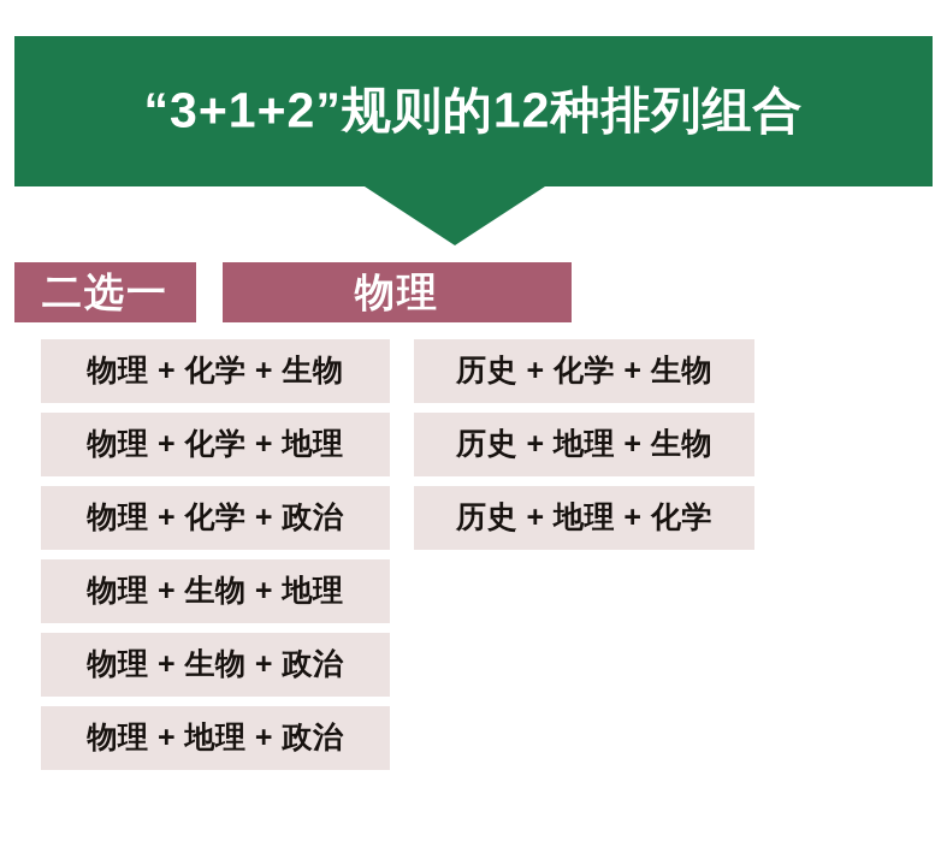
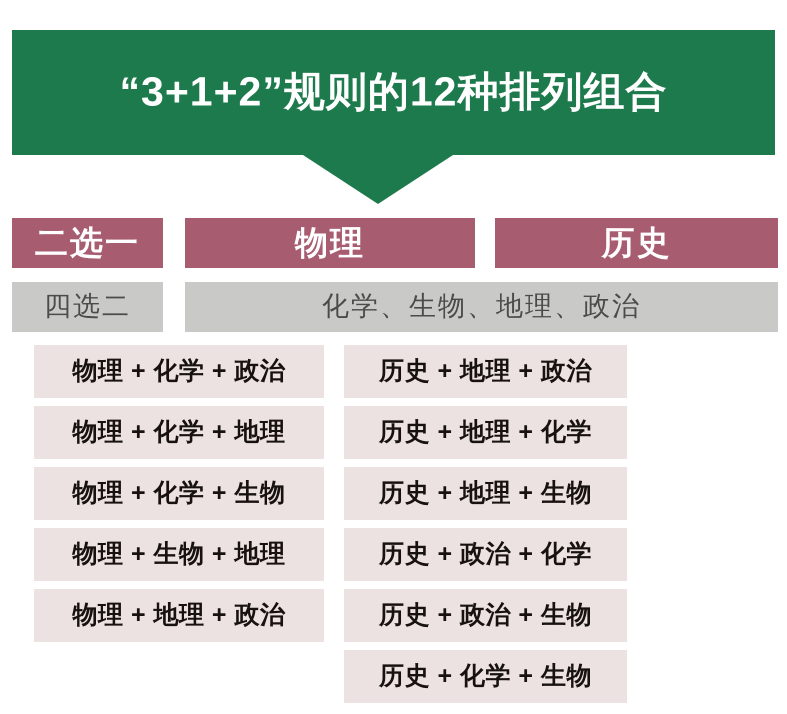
  “3+1+2”规则的12种排列组合
  二选一
  物理
+ 历史
+ 四选二
+ 化学、生物、地理、政治
- 物理 + 化学 + 生物
+ 物理 + 化学 + 政治
  物理 + 化学 + 地理
- 物理 + 化学 + 政治
+ 物理 + 化学 + 生物
  物理 + 生物 + 地理
- 物理 + 生物 + 政治
  物理 + 地理 + 政治
+ 历史 + 地理 + 政治
- 历史 + 化学 + 生物
+ 历史 + 地理 + 化学
  历史 + 地理 + 生物
+ 历史 + 政治 + 化学
+ 历史 + 政治 + 生物
- 历史 + 地理 + 化学
+ 历史 + 化学 + 生物
